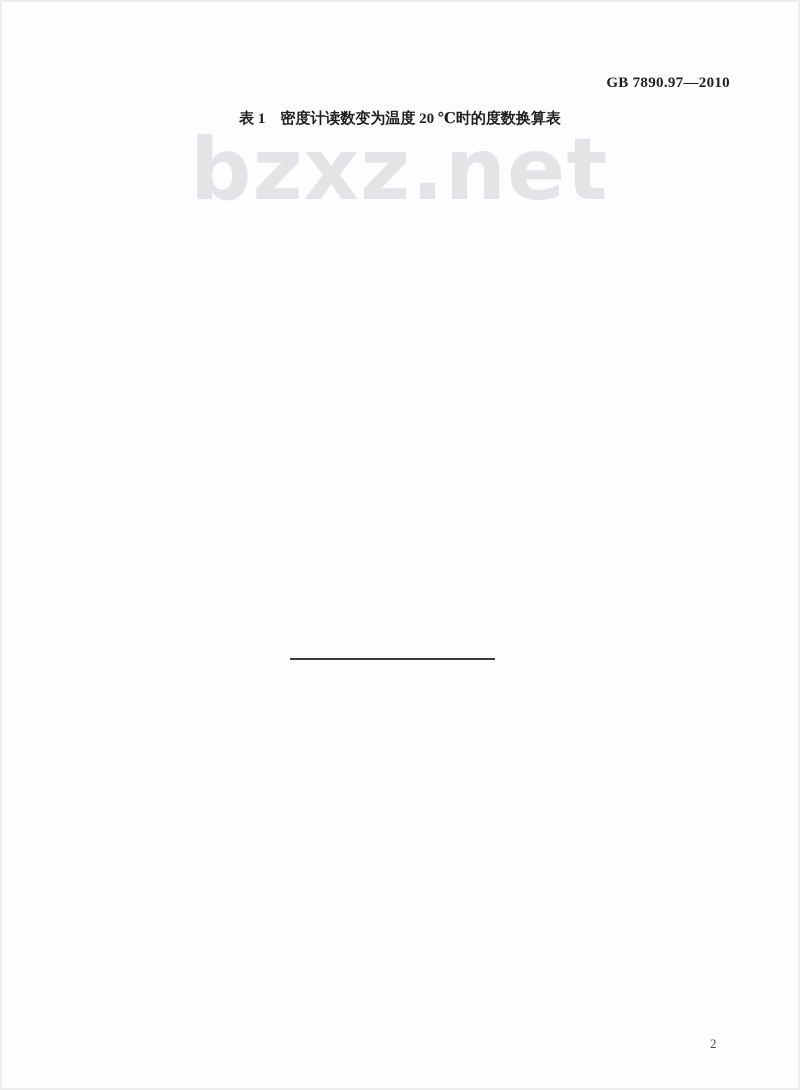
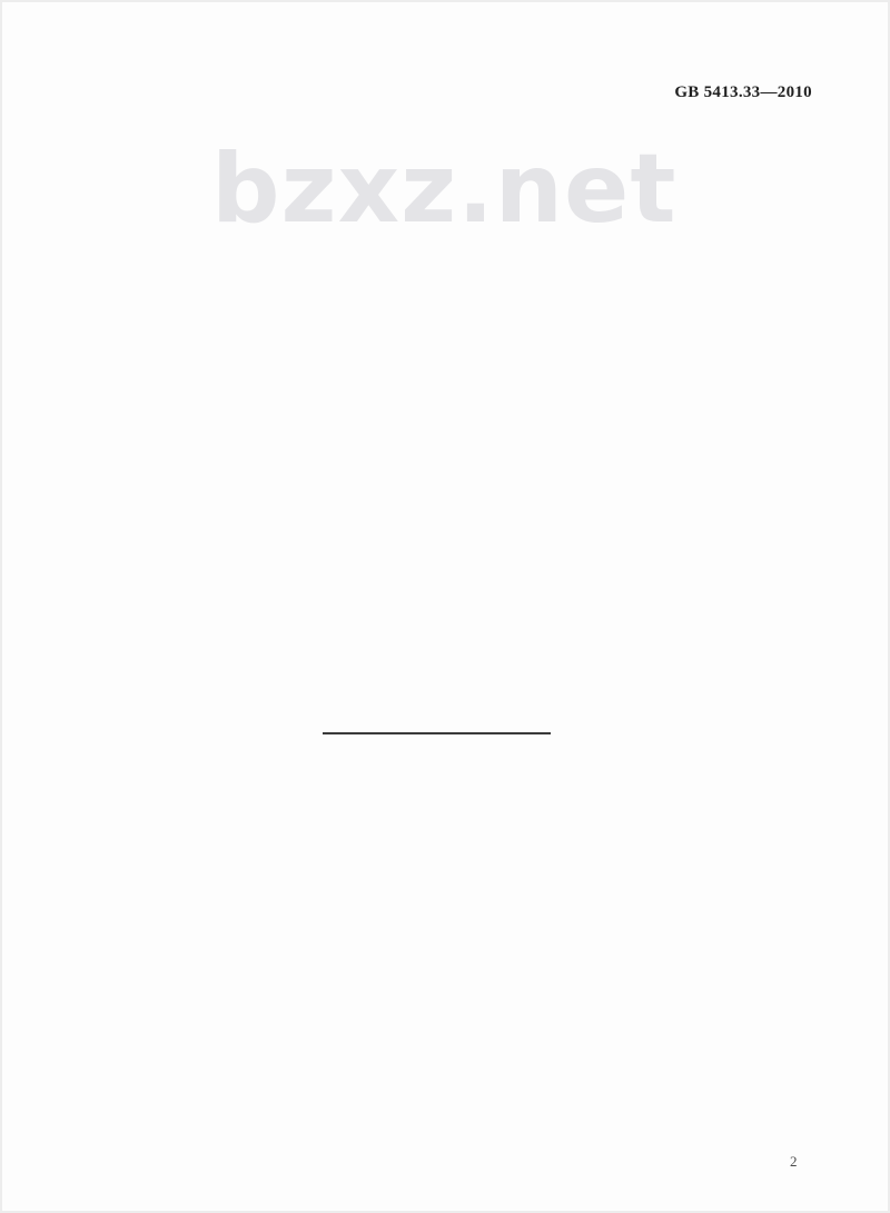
  bzxz.net
- GB 7890.97—2010
+ GB 5413.33—2010
- 表 1 密度计读数变为温度 20 ℃时的度数换算表
  2
